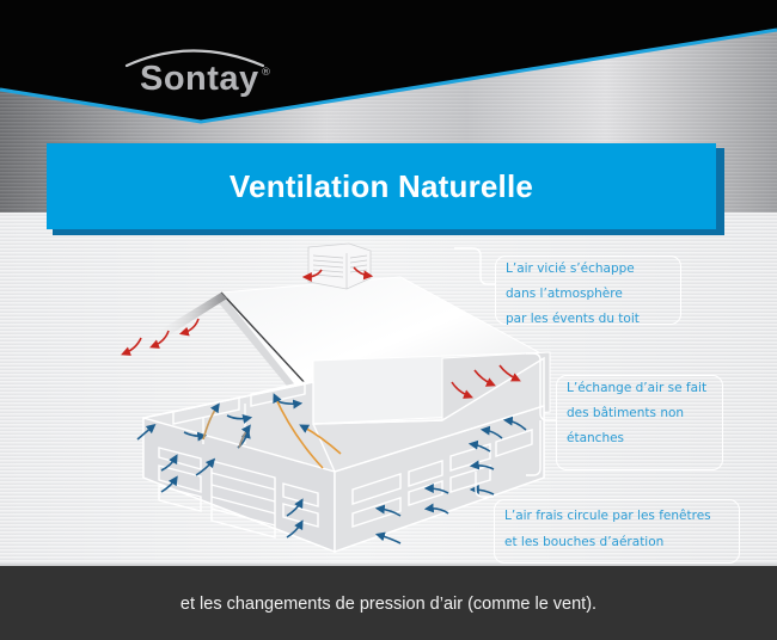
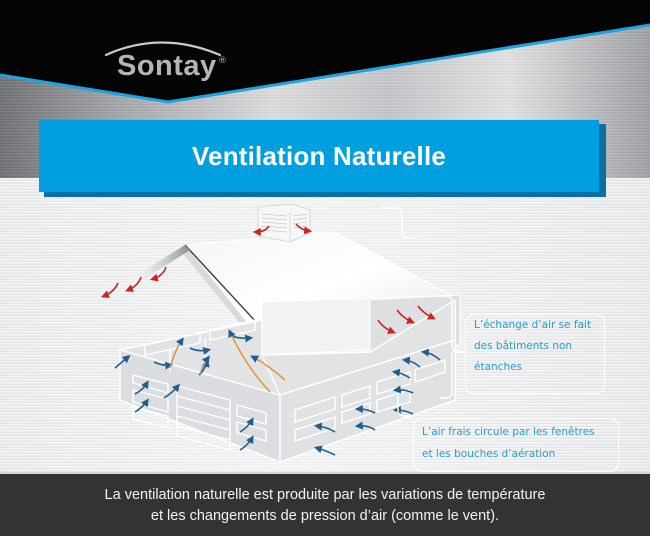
  Sontay
  ®
  Ventilation Naturelle
- L’air vicié s’échappe
- dans l’atmosphère
- par les évents du toit
  L’échange d’air se fait
  des bâtiments non
  étanches
  L’air frais circule par les fenêtres
  et les bouches d’aération
+ La ventilation naturelle est produite par les variations de température
  et les changements de pression d’air (comme le vent).
